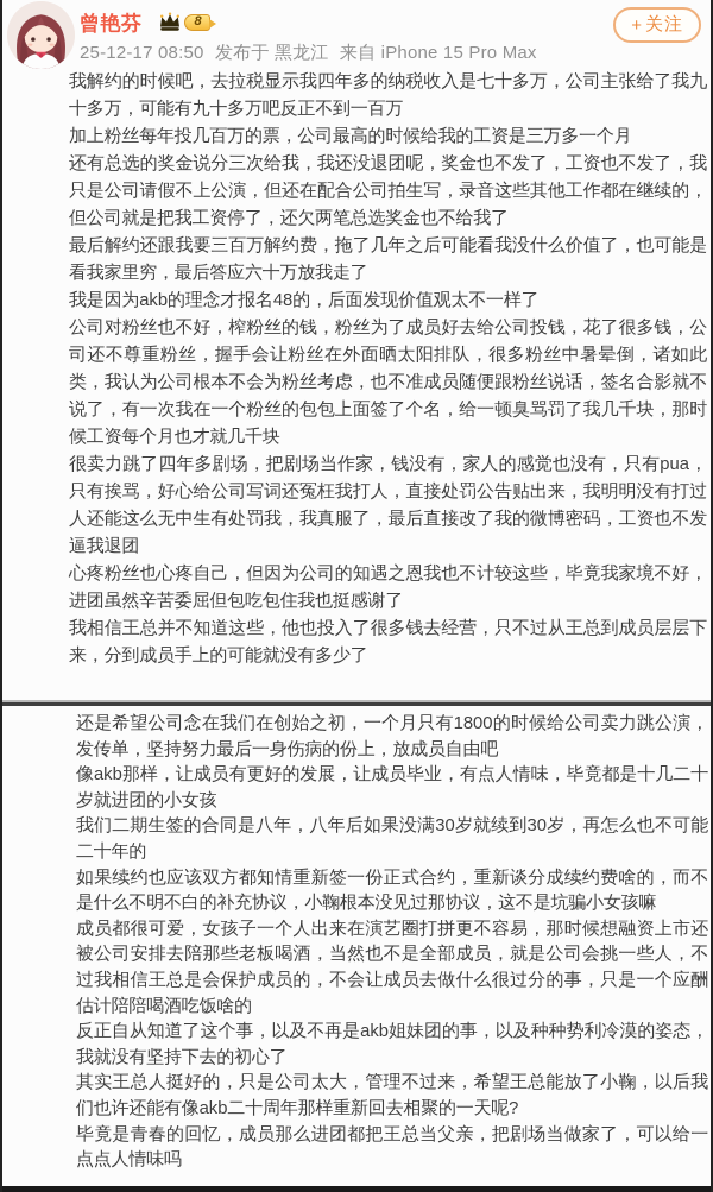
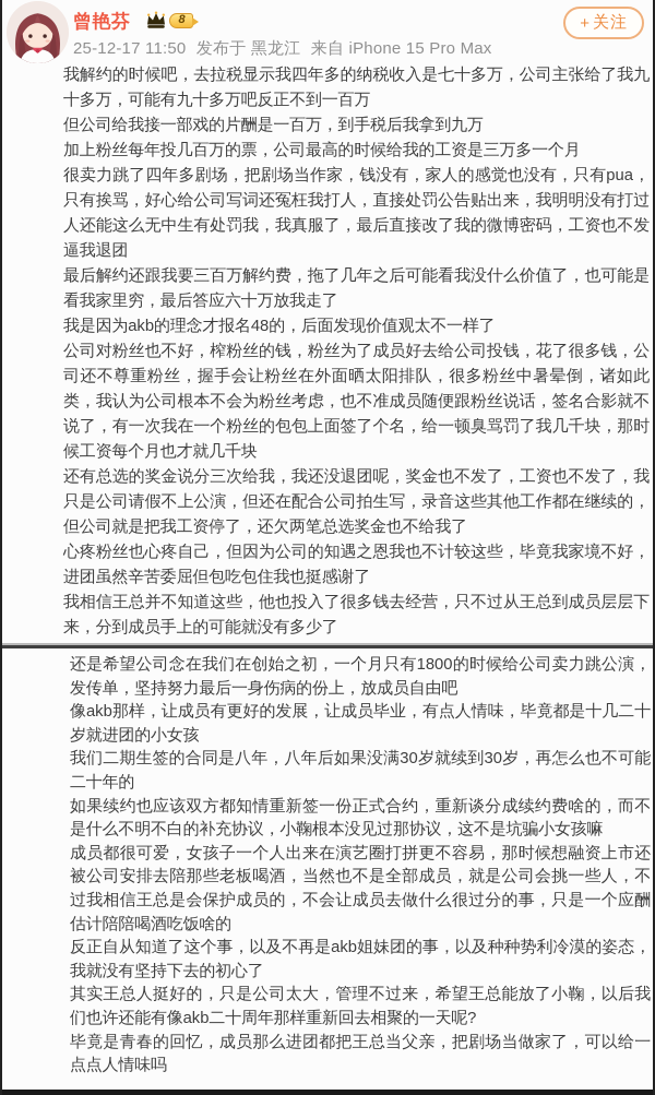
  曾艳芬
  8
- 25-12-17 08:50 发布于 黑龙江 来自 iPhone 15 Pro Max
+ 25-12-17 11:50 发布于 黑龙江 来自 iPhone 15 Pro Max
  +
  关注
  我解约的时候吧，去拉税显示我四年多的纳税收入是七十多万，公司主张给了我九十多万，可能有九十多万吧反正不到一百万
+ 但公司给我接一部戏的片酬是一百万，到手税后我拿到九万
  加上粉丝每年投几百万的票，公司最高的时候给我的工资是三万多一个月
- 还有总选的奖金说分三次给我，我还没退团呢，奖金也不发了，工资也不发了，我只是公司请假不上公演，但还在配合公司拍生写，录音这些其他工作都在继续的，但公司就是把我工资停了，还欠两笔总选奖金也不给我了
+ 很卖力跳了四年多剧场，把剧场当作家，钱没有，家人的感觉也没有，只有pua，只有挨骂，好心给公司写词还冤枉我打人，直接处罚公告贴出来，我明明没有打过人还能这么无中生有处罚我，我真服了，最后直接改了我的微博密码，工资也不发逼我退团
  最后解约还跟我要三百万解约费，拖了几年之后可能看我没什么价值了，也可能是看我家里穷，最后答应六十万放我走了
  我是因为akb的理念才报名48的，后面发现价值观太不一样了
  公司对粉丝也不好，榨粉丝的钱，粉丝为了成员好去给公司投钱，花了很多钱，公司还不尊重粉丝，握手会让粉丝在外面晒太阳排队，很多粉丝中暑晕倒，诸如此类，我认为公司根本不会为粉丝考虑，也不准成员随便跟粉丝说话，签名合影就不说了，有一次我在一个粉丝的包包上面签了个名，给一顿臭骂罚了我几千块，那时候工资每个月也才就几千块
- 很卖力跳了四年多剧场，把剧场当作家，钱没有，家人的感觉也没有，只有pua，只有挨骂，好心给公司写词还冤枉我打人，直接处罚公告贴出来，我明明没有打过人还能这么无中生有处罚我，我真服了，最后直接改了我的微博密码，工资也不发逼我退团
+ 还有总选的奖金说分三次给我，我还没退团呢，奖金也不发了，工资也不发了，我只是公司请假不上公演，但还在配合公司拍生写，录音这些其他工作都在继续的，但公司就是把我工资停了，还欠两笔总选奖金也不给我了
  心疼粉丝也心疼自己，但因为公司的知遇之恩我也不计较这些，毕竟我家境不好，进团虽然辛苦委屈但包吃包住我也挺感谢了
  我相信王总并不知道这些，他也投入了很多钱去经营，只不过从王总到成员层层下来，分到成员手上的可能就没有多少了
  还是希望公司念在我们在创始之初，一个月只有1800的时候给公司卖力跳公演，发传单，坚持努力最后一身伤病的份上，放成员自由吧
  像akb那样，让成员有更好的发展，让成员毕业，有点人情味，毕竟都是十几二十岁就进团的小女孩
  我们二期生签的合同是八年，八年后如果没满30岁就续到30岁，再怎么也不可能二十年的
  如果续约也应该双方都知情重新签一份正式合约，重新谈分成续约费啥的，而不是什么不明不白的补充协议，小鞠根本没见过那协议，这不是坑骗小女孩嘛
  成员都很可爱，女孩子一个人出来在演艺圈打拼更不容易，那时候想融资上市还被公司安排去陪那些老板喝酒，当然也不是全部成员，就是公司会挑一些人，不过我相信王总是会保护成员的，不会让成员去做什么很过分的事，只是一个应酬估计陪陪喝酒吃饭啥的
  反正自从知道了这个事，以及不再是akb姐妹团的事，以及种种势利冷漠的姿态，我就没有坚持下去的初心了
  其实王总人挺好的，只是公司太大，管理不过来，希望王总能放了小鞠，以后我们也许还能有像akb二十周年那样重新回去相聚的一天呢?
  毕竟是青春的回忆，成员那么进团都把王总当父亲，把剧场当做家了，可以给一点点人情味吗
